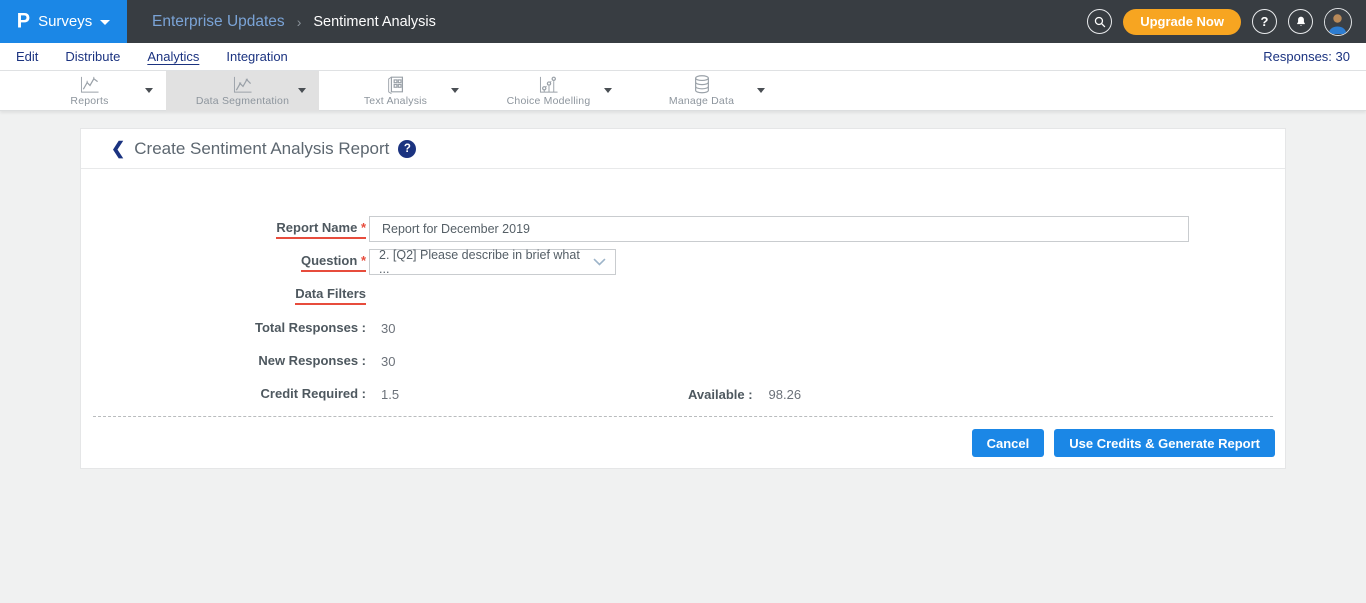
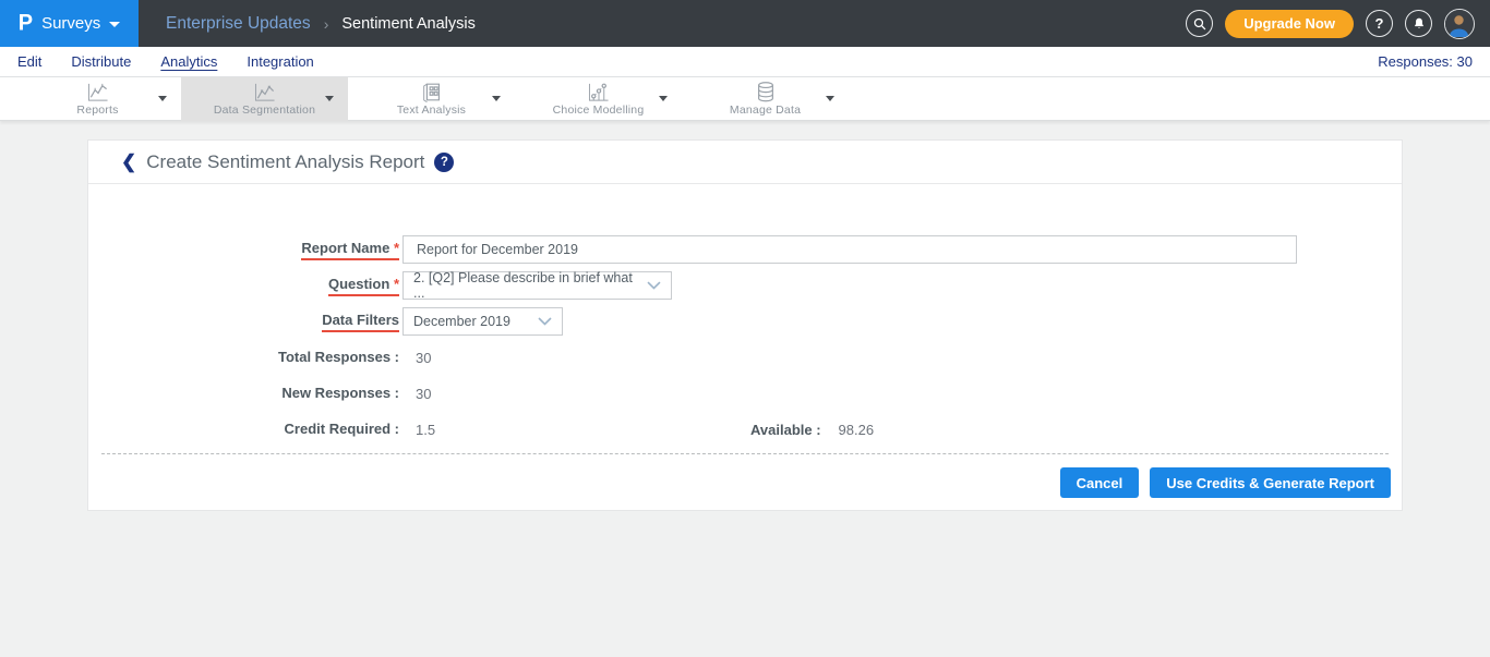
  P
  Surveys
  Enterprise Updates
  ›
  Sentiment Analysis
  Upgrade Now
  ?
  Edit
  Distribute
  Analytics
  Integration
  Responses: 30
  Reports
  Data Segmentation
  Text Analysis
  Choice Modelling
  Manage Data
  ❮
  Create Sentiment Analysis Report
  ?
  Report Name *
  Report for December 2019
  Question *
  2. [Q2] Please describe in brief what ...
  Data Filters
+ December 2019
  Total Responses :
  30
  New Responses :
  30
  Credit Required :
  1.5
  Available :
  98.26
  Cancel
  Use Credits & Generate Report
